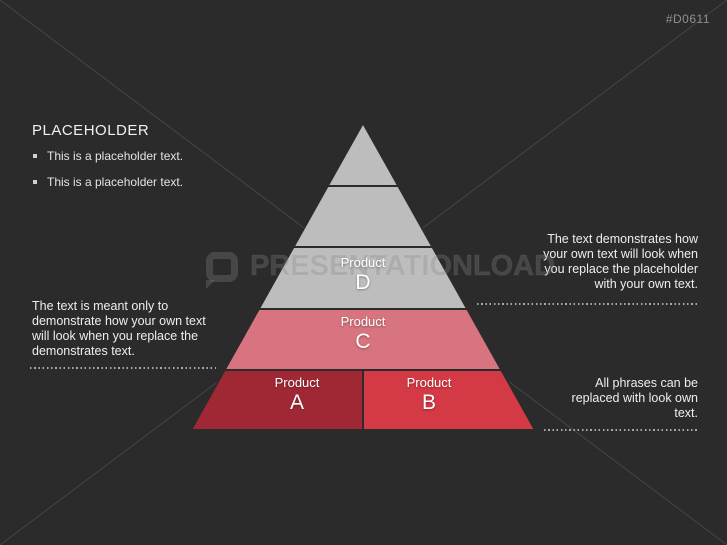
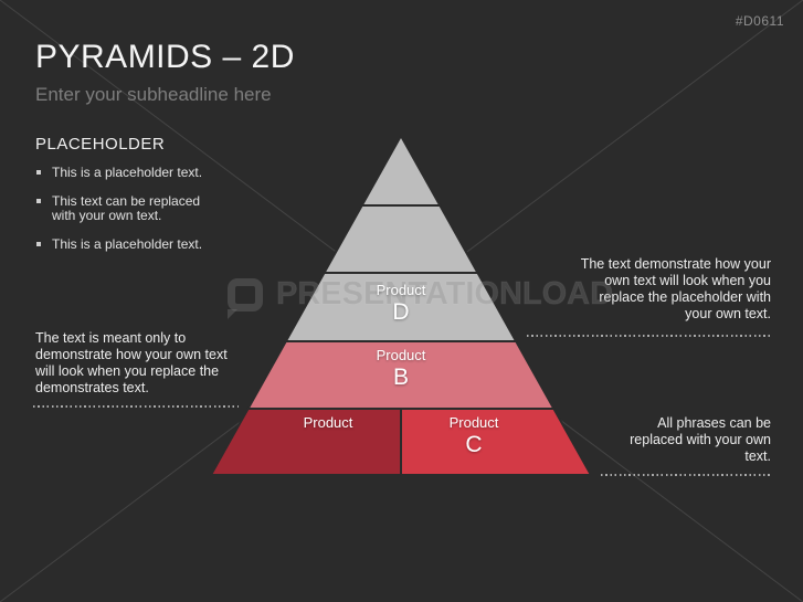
  #D0611
+ PYRAMIDS – 2D
+ Enter your subheadline here
  PLACEHOLDER
  This is a placeholder text.
+ This text can be replaced with your own text.
  This is a placeholder text.
  The text is meant only to demonstrate how your own text will look when you replace the demonstrates text.
- The text demonstrates how your own text will look when you replace the placeholder with your own text.
+ The text demonstrate how your own text will look when you replace the placeholder with your own text.
- All phrases can be replaced with look own text.
+ All phrases can be replaced with your own text.
  PRESENTATIONLOAD
  Product
  D
  Product
- C
+ B
  Product
- A
  Product
- B
+ C
